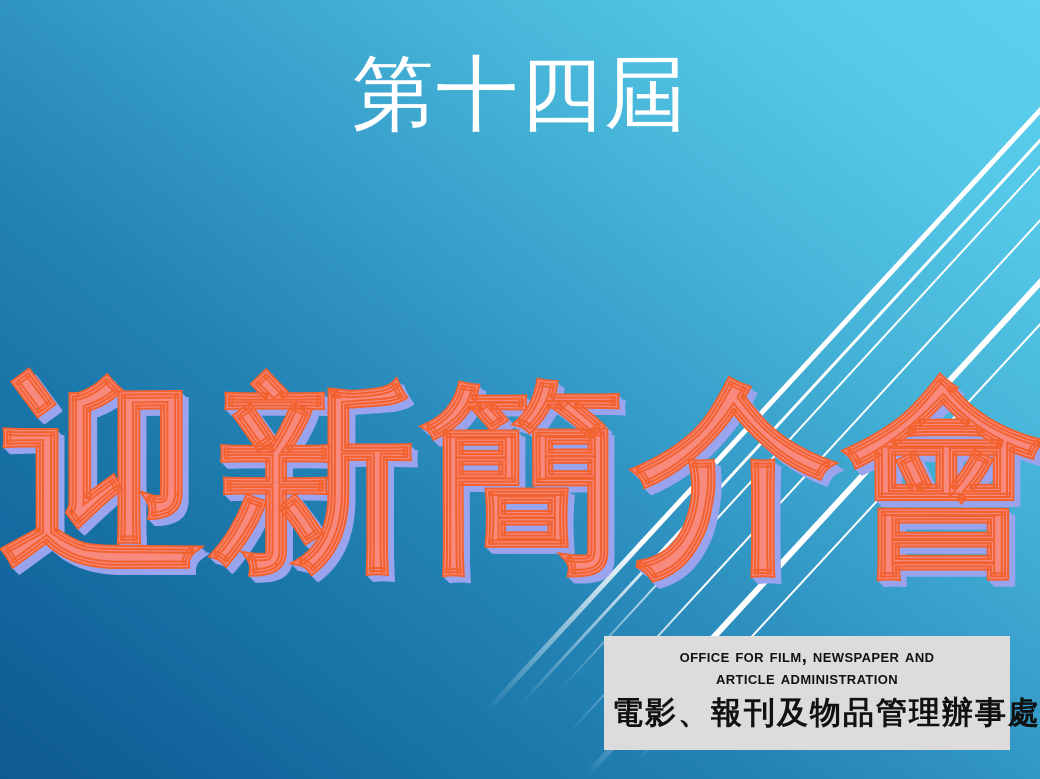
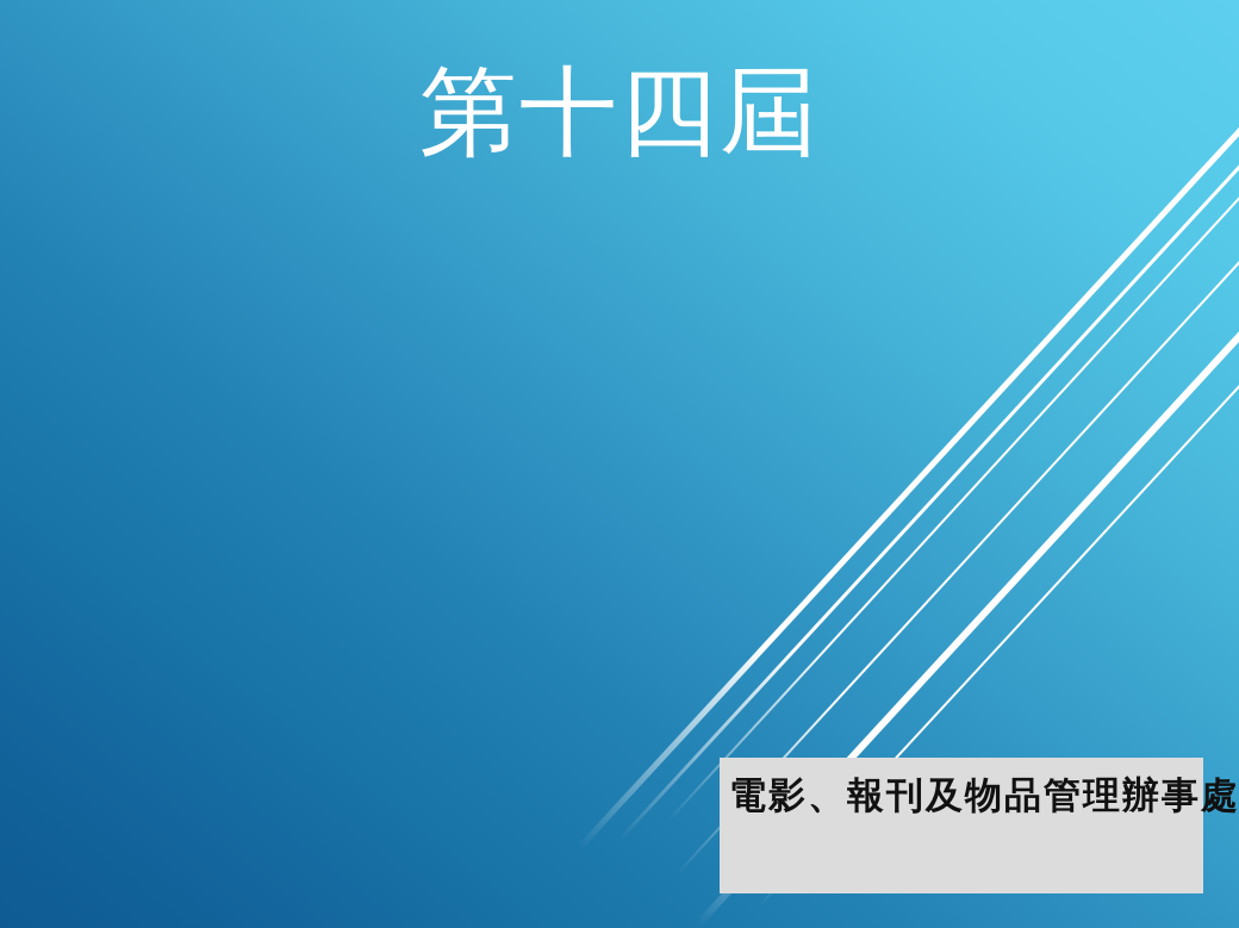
  第十四屆
- 迎新簡介會
- office for film, newspaper and
- article administration
  電影、報刊及物品管理辦事處
